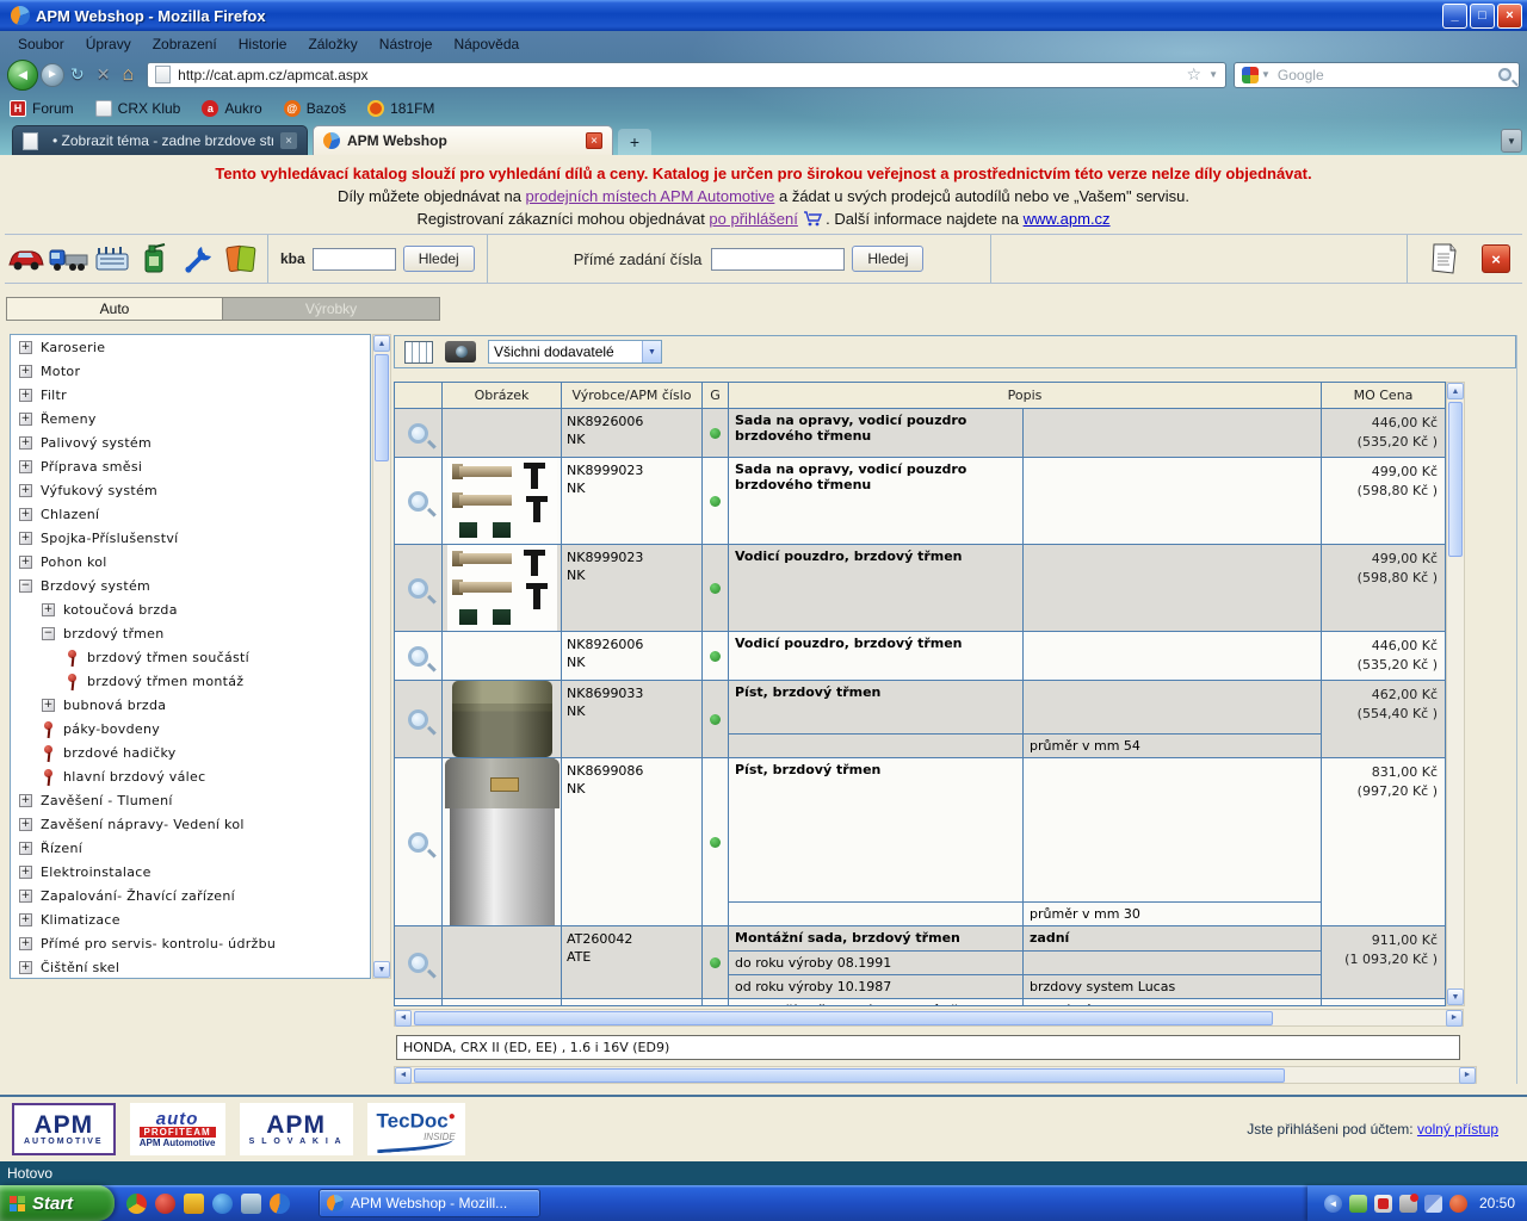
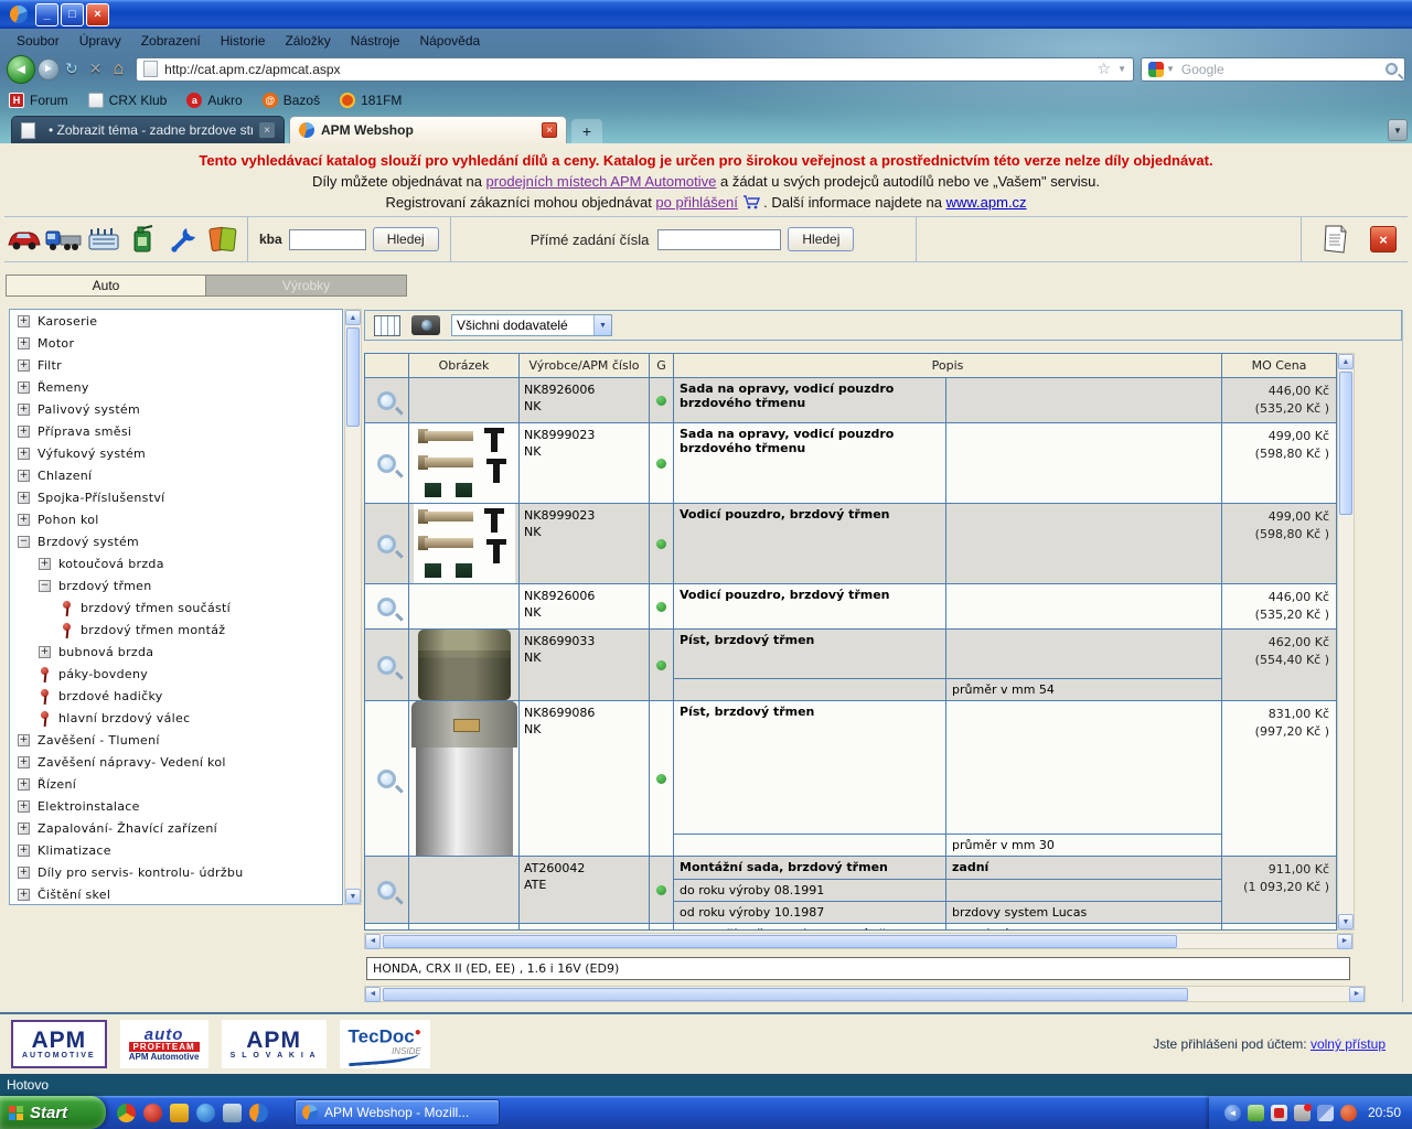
- APM Webshop - Mozilla Firefox
  _
  □
  ×
  Soubor
  Úpravy
  Zobrazení
  Historie
  Záložky
  Nástroje
  Nápověda
  ◄
  ►
  ↻
  ✕
  ⌂
  http://cat.apm.cz/apmcat.aspx
  ☆
  ▼
  ▼
  Google
  H
  Forum
  CRX Klub
  a
  Aukro
  @
  Bazoš
  181FM
  • Zobrazit téma - zadne brzdove str
  ×
  APM Webshop
  ×
  +
  ▼
  Tento vyhledávací katalog slouží pro vyhledání dílů a ceny. Katalog je určen pro širokou veřejnost a prostřednictvím této verze nelze díly objednávat.
  Díly můžete objednávat na prodejních místech APM Automotive a žádat u svých prodejců autodílů nebo ve „Vašem" servisu.
  Registrovaní zákazníci mohou objednávat po přihlášení . Další informace najdete na www.apm.cz
  kba
  Hledej
  Přímé zadání čísla
  Hledej
  ×
  Auto
  Výrobky
  Karoserie
  Motor
  Filtr
  Řemeny
  Palivový systém
  Příprava směsi
  Výfukový systém
  Chlazení
  Spojka-Příslušenství
  Pohon kol
  Brzdový systém
  kotoučová brzda
  brzdový třmen
  brzdový třmen součástí
  brzdový třmen montáž
  bubnová brzda
  páky-bovdeny
  brzdové hadičky
  hlavní brzdový válec
  Zavěšení - Tlumení
  Zavěšení nápravy- Vedení kol
  Řízení
  Elektroinstalace
  Zapalování- Žhavící zařízení
  Klimatizace
- Přímé pro servis- kontrolu- údržbu
+ Díly pro servis- kontrolu- údržbu
  Čištění skel
  Všichni dodavatelé
  Obrázek
  Výrobce/APM číslo
  G
  Popis
  MO Cena
  NK8926006
  NK
  Sada na opravy, vodicí pouzdro brzdového třmenu
  446,00 Kč
  (535,20 Kč )
  NK8999023
  NK
  Sada na opravy, vodicí pouzdro brzdového třmenu
  499,00 Kč
  (598,80 Kč )
  NK8999023
  NK
  Vodicí pouzdro, brzdový třmen
  499,00 Kč
  (598,80 Kč )
  NK8926006
  NK
  Vodicí pouzdro, brzdový třmen
  446,00 Kč
  (535,20 Kč )
  NK8699033
  NK
  Píst, brzdový třmen
  průměr v mm 54
  462,00 Kč
  (554,40 Kč )
  NK8699086
  NK
  Píst, brzdový třmen
  průměr v mm 30
  831,00 Kč
  (997,20 Kč )
  AT260042
  ATE
  Montážní sada, brzdový třmen
  zadní
  do roku výroby 08.1991
  od roku výroby 10.1987
  brzdovy system Lucas
  911,00 Kč
  (1 093,20 Kč )
  HONDA, CRX II (ED, EE) , 1.6 i 16V (ED9)
  APM
  auto
  PROFITEAM
  APM Automotive
  APM
  TecDoc●
  INSIDE
  Jste přihlášeni pod účtem: volný přístup
  Hotovo
  Start
  APM Webshop - Mozill...
  ◄
  20:50
